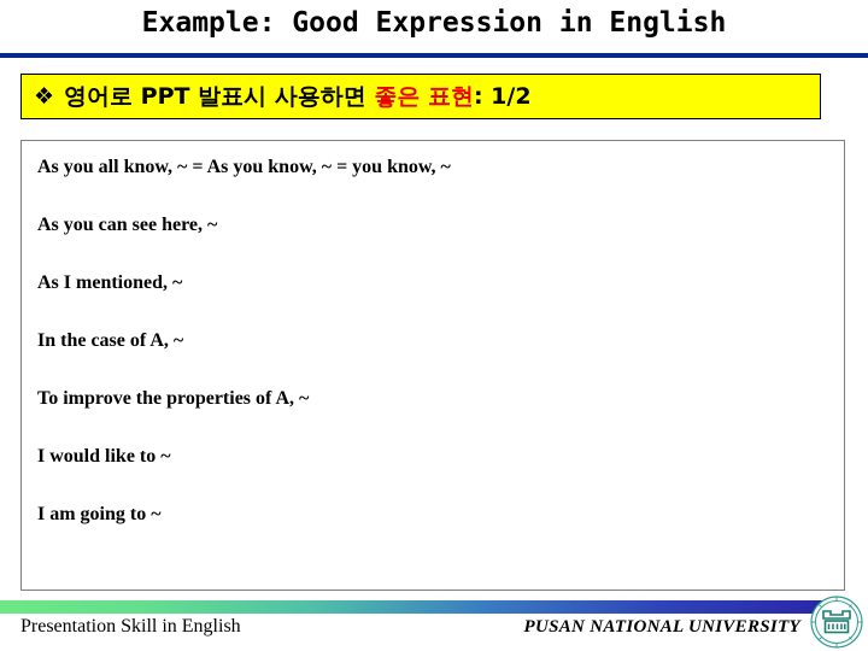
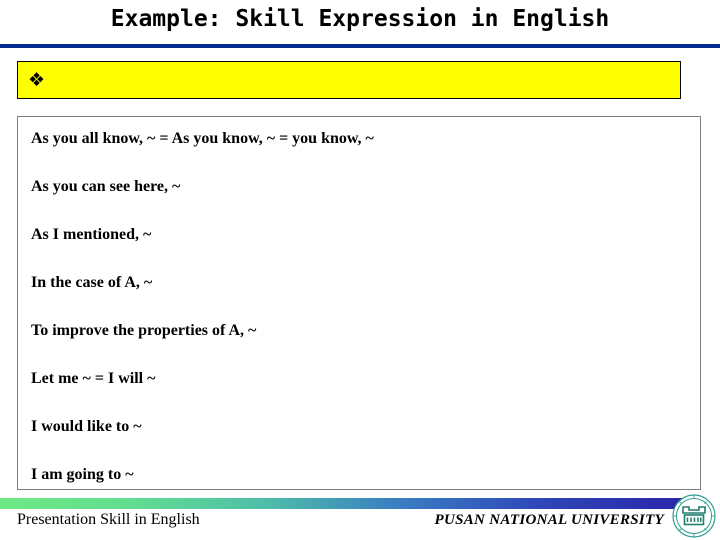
- Example: Good Expression in English
+ Example: Skill Expression in English
  ❖
- 영어로 PPT 발표시 사용하면 좋은 표현: 1/2
  As you all know, ~ = As you know, ~ = you know, ~
  As you can see here, ~
  As I mentioned, ~
  In the case of A, ~
  To improve the properties of A, ~
+ Let me ~ = I will ~
  I would like to ~
  I am going to ~
  Presentation Skill in English
  PUSAN NATIONAL UNIVERSITY
